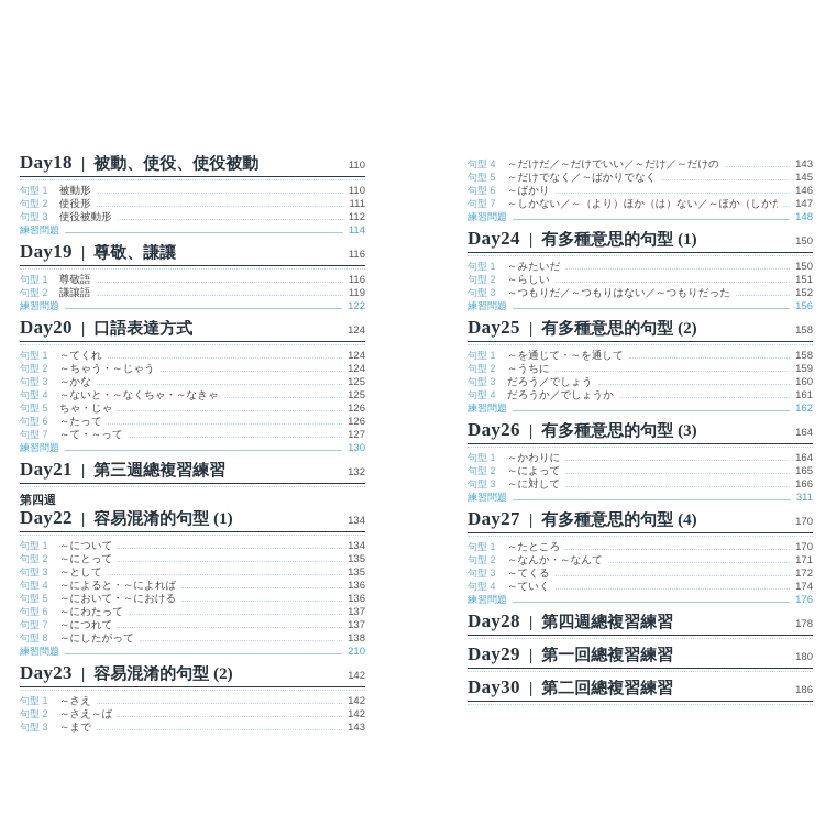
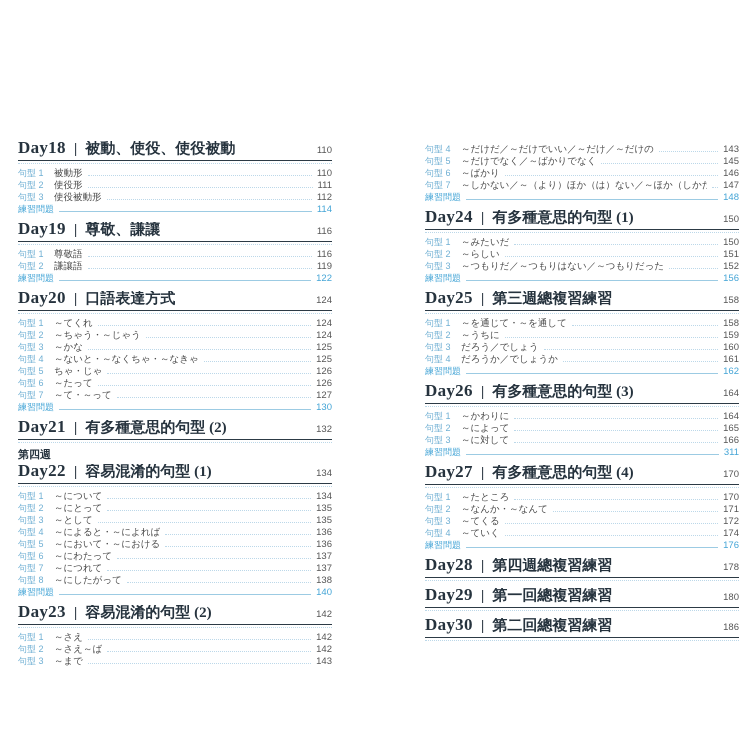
  Day18
  |
  被動、使役、使役被動
  110
  句型 1
  被動形
  110
  句型 2
  使役形
  111
  句型 3
  使役被動形
  112
  練習問題
  114
  Day19
  |
  尊敬、謙讓
  116
  句型 1
  尊敬語
  116
  句型 2
  謙讓語
  119
  練習問題
  122
  Day20
  |
  口語表達方式
  124
  句型 1
  ～てくれ
  124
  句型 2
  ～ちゃう・～じゃう
  124
  句型 3
  ～かな
  125
  句型 4
  ～ないと・～なくちゃ・～なきゃ
  125
  句型 5
  ちゃ・じゃ
  126
  句型 6
  ～たって
  126
  句型 7
  ～て・～って
  127
  練習問題
  130
  Day21
  |
- 第三週總複習練習
+ 有多種意思的句型 (2)
  132
  第四週
  Day22
  |
  容易混淆的句型 (1)
  134
  句型 1
  ～について
  134
  句型 2
  ～にとって
  135
  句型 3
  ～として
  135
  句型 4
  ～によると・～によれば
  136
  句型 5
  ～において・～における
  136
  句型 6
  ～にわたって
  137
  句型 7
  ～につれて
  137
  句型 8
  ～にしたがって
  138
  練習問題
- 210
+ 140
  Day23
  |
  容易混淆的句型 (2)
  142
  句型 1
  ～さえ
  142
  句型 2
  ～さえ～ば
  142
  句型 3
  ～まで
  143
  句型 4
  ～だけだ／～だけでいい／～だけ／～だけの
  143
  句型 5
  ～だけでなく／～ばかりでなく
  145
  句型 6
  ～ばかり
  146
  句型 7
  ～しかない／～（より）ほか（は）ない／～ほか（しかた
  147
  練習問題
  148
  Day24
  |
  有多種意思的句型 (1)
  150
  句型 1
  ～みたいだ
  150
  句型 2
  ～らしい
  151
  句型 3
  ～つもりだ／～つもりはない／～つもりだった
  152
  練習問題
  156
  Day25
  |
- 有多種意思的句型 (2)
+ 第三週總複習練習
  158
  句型 1
  ～を通じて・～を通して
  158
  句型 2
  ～うちに
  159
  句型 3
  だろう／でしょう
  160
  句型 4
  だろうか／でしょうか
  161
  練習問題
  162
  Day26
  |
  有多種意思的句型 (3)
  164
  句型 1
  ～かわりに
  164
  句型 2
  ～によって
  165
  句型 3
  ～に対して
  166
  練習問題
  311
  Day27
  |
  有多種意思的句型 (4)
  170
  句型 1
  ～たところ
  170
  句型 2
  ～なんか・～なんて
  171
  句型 3
  ～てくる
  172
  句型 4
  ～ていく
  174
  練習問題
  176
  Day28
  |
  第四週總複習練習
  178
  Day29
  |
  第一回總複習練習
  180
  Day30
  |
  第二回總複習練習
  186
